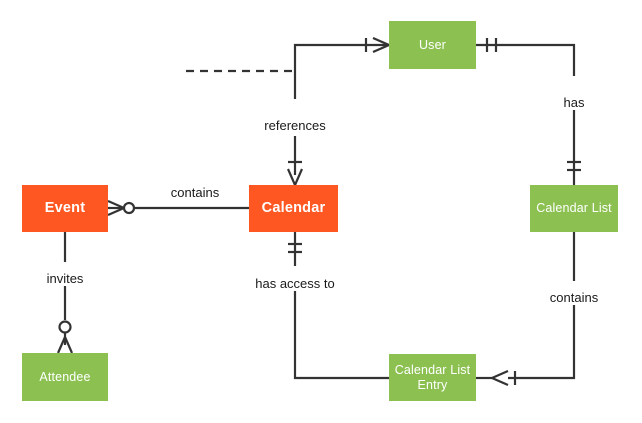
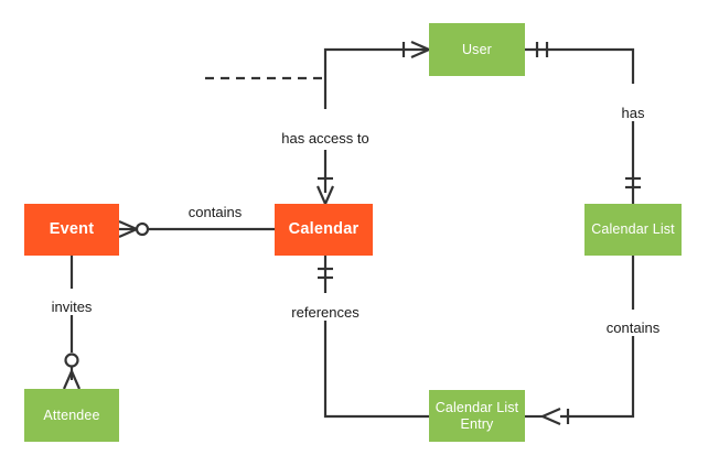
  User
  Event
  Calendar
  Calendar List
  Attendee
  Calendar List
  Entry
  contains
- references
+ has access to
  invites
- has access to
+ references
  has
  contains
